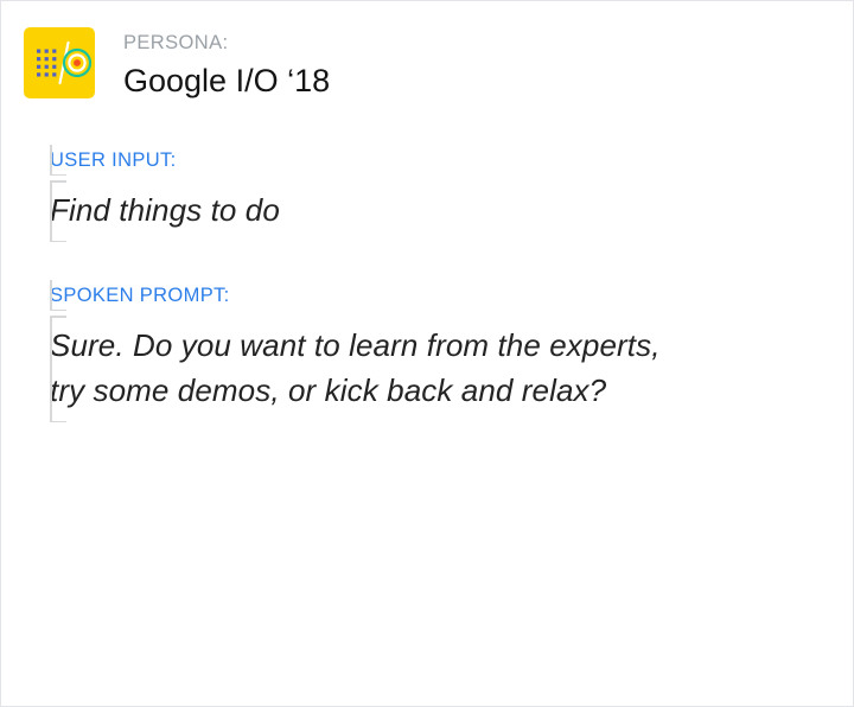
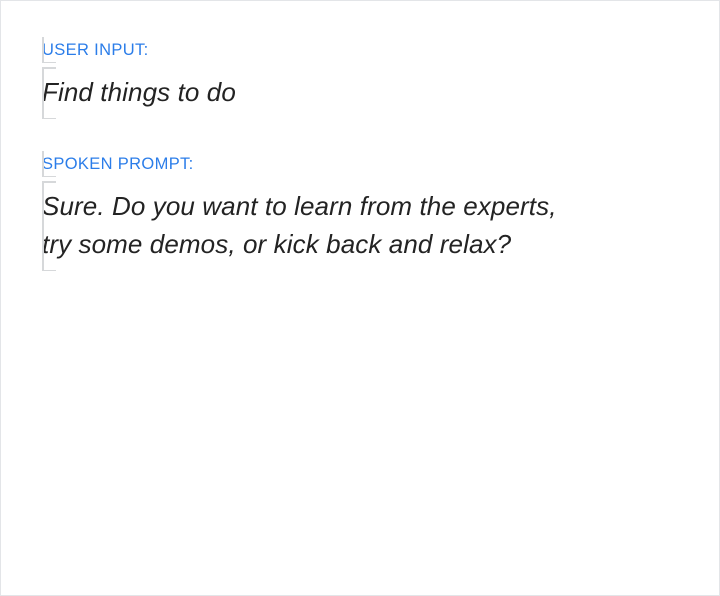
- PERSONA:
- Google I/O ‘18
  SER INPUT:
  ind things to do
  POKEN PROMPT:
  ure. Do you want to learn from the experts,
  y some demos, or kick back and relax?
